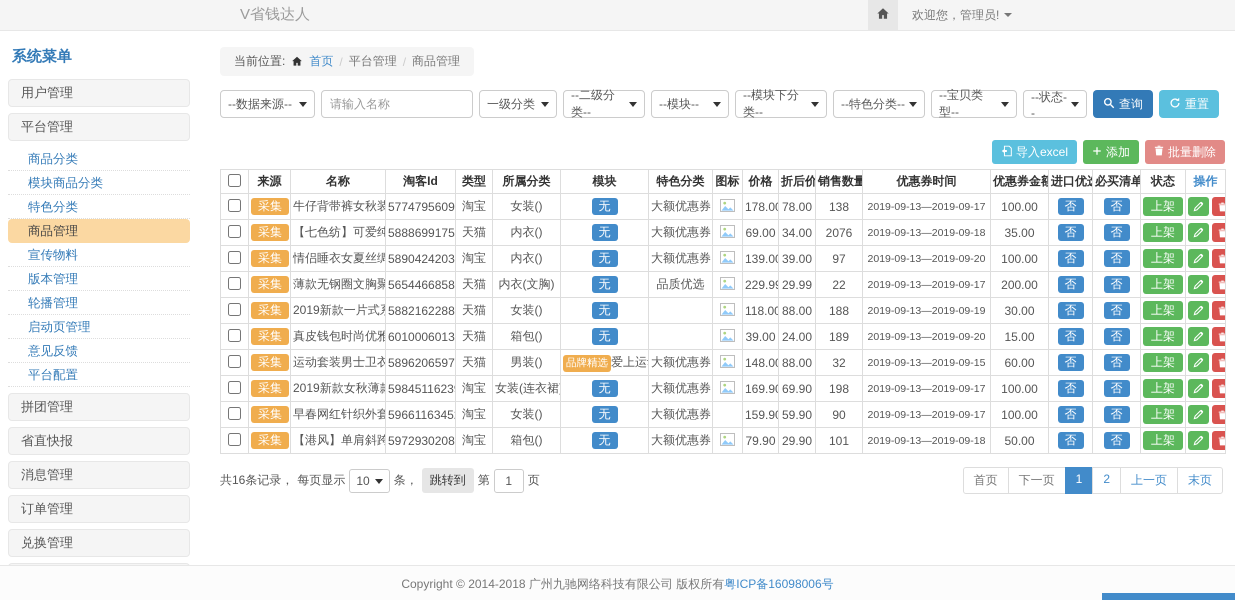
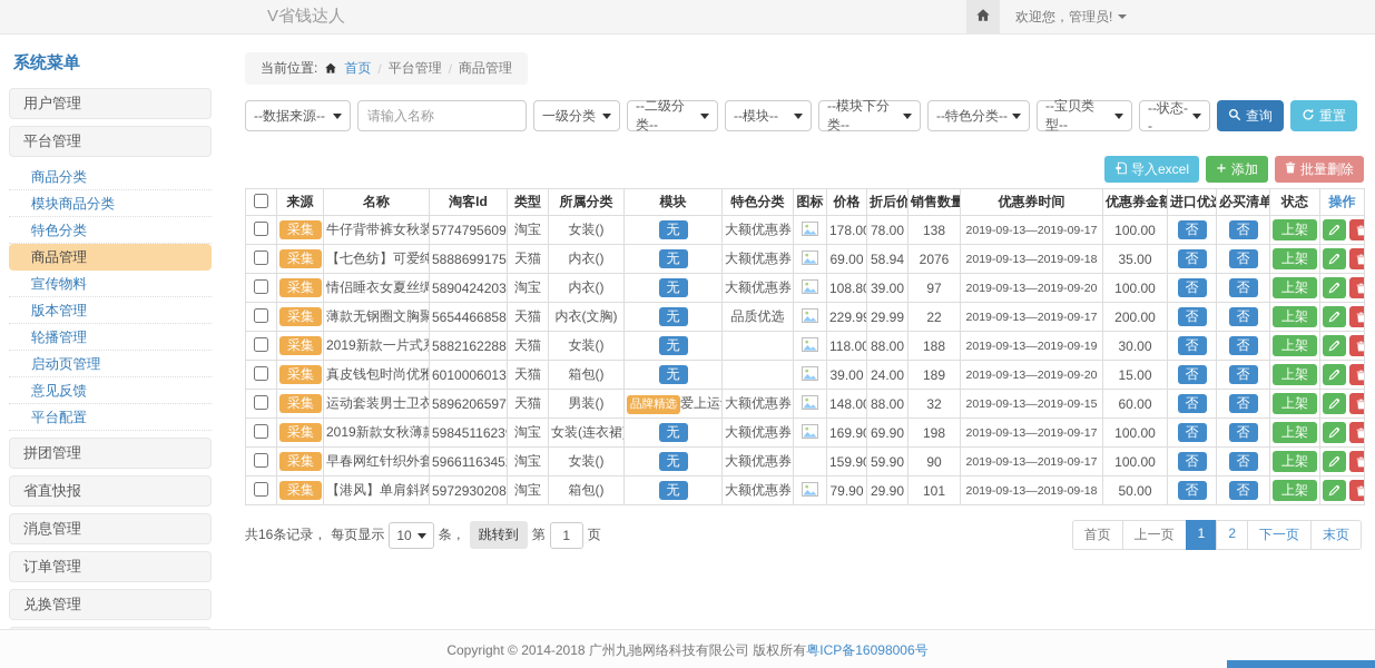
  V省钱达人
  欢迎您，管理员!
  系统菜单
  用户管理
  平台管理
  商品分类
  模块商品分类
  特色分类
  商品管理
  宣传物料
  版本管理
  轮播管理
  启动页管理
  意见反馈
  平台配置
  拼团管理
  省直快报
  消息管理
  订单管理
  兑换管理
  当前位置:
  首页
  /
  平台管理
  /
  商品管理
  --数据来源--
  请输入名称
  一级分类
  --二级分类--
  --模块--
  --模块下分类--
  --特色分类--
  --宝贝类型--
  --状态--
  查询
  重置
  导入excel
  添加
  批量删除
  	来源	名称	淘客Id	类型	所属分类	模块	特色分类	图标	价格	折后价	销售数量	优惠券时间	优惠券金额	进口优	必买清单	状态	操作
  	采集	牛仔背带裤女秋装	5774795609	淘宝	女装()	无	大额优惠券		178.00	78.00	138	2019-09-13—2019-09-17	100.00	否	否	上架
- 	采集	【七色纺】可爱纯	5888699175	天猫	内衣()	无	大额优惠券		69.00	34.00	2076	2019-09-13—2019-09-18	35.00	否	否	上架
+ 	采集	【七色纺】可爱纯	5888699175	天猫	内衣()	无	大额优惠券		69.00	58.94	2076	2019-09-13—2019-09-18	35.00	否	否	上架
- 	采集	情侣睡衣女夏丝绸	5890424203	淘宝	内衣()	无	大额优惠券		139.00	39.00	97	2019-09-13—2019-09-20	100.00	否	否	上架
+ 	采集	情侣睡衣女夏丝绸	5890424203	淘宝	内衣()	无	大额优惠券		108.80	39.00	97	2019-09-13—2019-09-20	100.00	否	否	上架
  	采集	薄款无钢圈文胸聚	5654466858	天猫	内衣(文胸)	无	品质优选		229.99	29.99	22	2019-09-13—2019-09-17	200.00	否	否	上架
  	采集	2019新款一片式	5882162288	天猫	女装()	无			118.00	88.00	188	2019-09-13—2019-09-19	30.00	否	否	上架
  	采集	真皮钱包时尚优雅	6010006013	天猫	箱包()	无			39.00	24.00	189	2019-09-13—2019-09-20	15.00	否	否	上架
  	采集	运动套装男士卫衣	5896206597	天猫	男装()	品牌精选 爱上运	大额优惠券		148.00	88.00	32	2019-09-13—2019-09-15	60.00	否	否	上架
  	采集	2019新款女秋薄	5984511623	淘宝	女装(连衣裙	无	大额优惠券		169.90	69.90	198	2019-09-13—2019-09-17	100.00	否	否	上架
  	采集	早春网红针织外套	5966116345	淘宝	女装()	无	大额优惠券		159.90	59.90	90	2019-09-13—2019-09-17	100.00	否	否	上架
  	采集	【港风】单肩斜跨	5972930208	淘宝	箱包()	无	大额优惠券		79.90	29.90	101	2019-09-13—2019-09-18	50.00	否	否	上架
  共16条记录，
  每页显示
  10
  条，
  跳转到
  第
  1
  页
  首页
- 下一页
+ 上一页
  1
  2
- 上一页
+ 下一页
  末页
  Copyright © 2014-2018 广州九驰网络科技有限公司 版权所有粤ICP备16098006号
